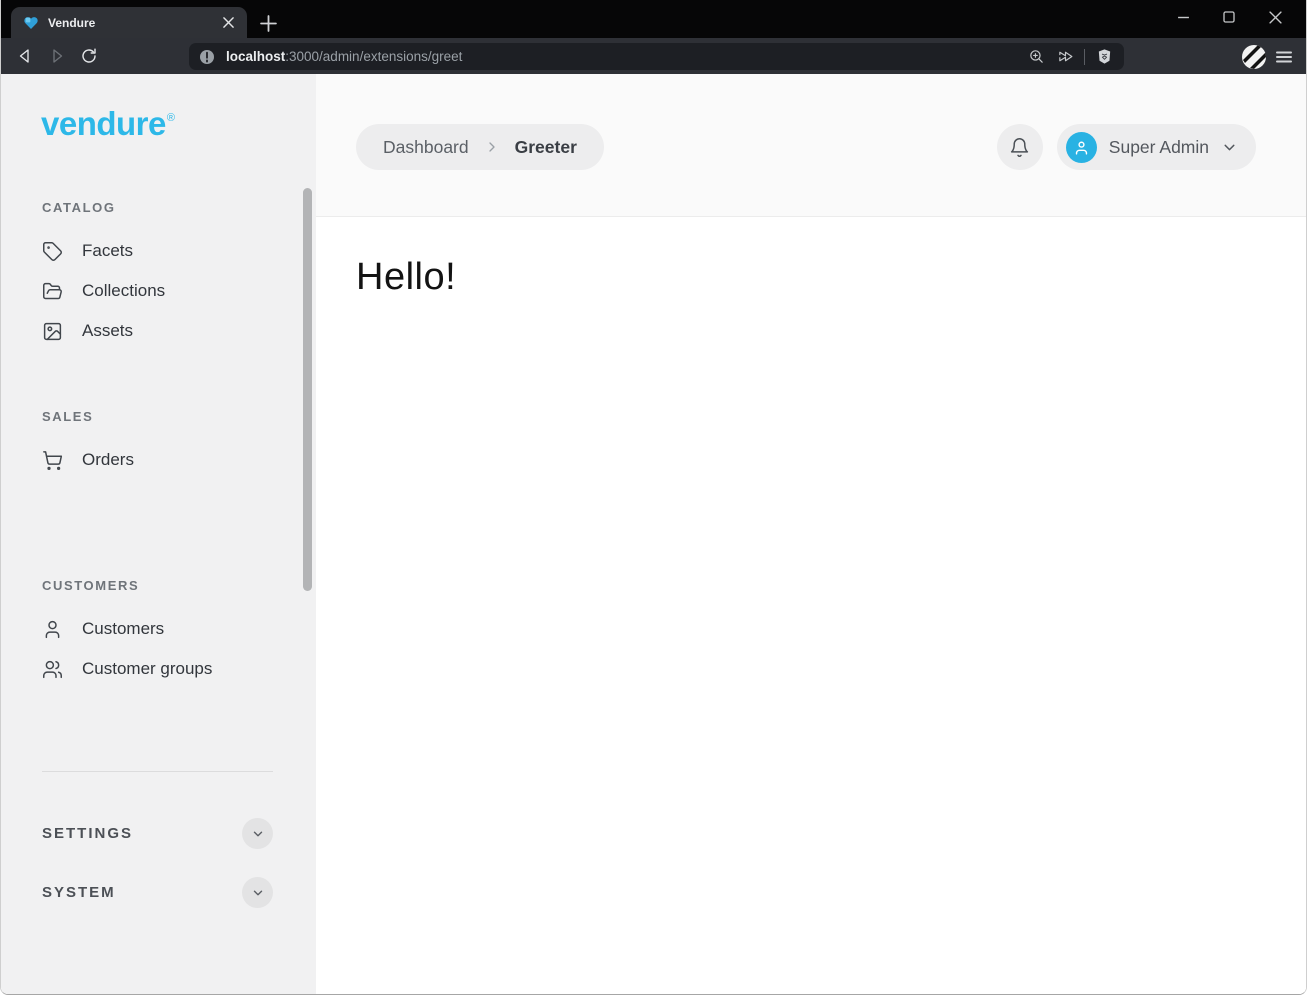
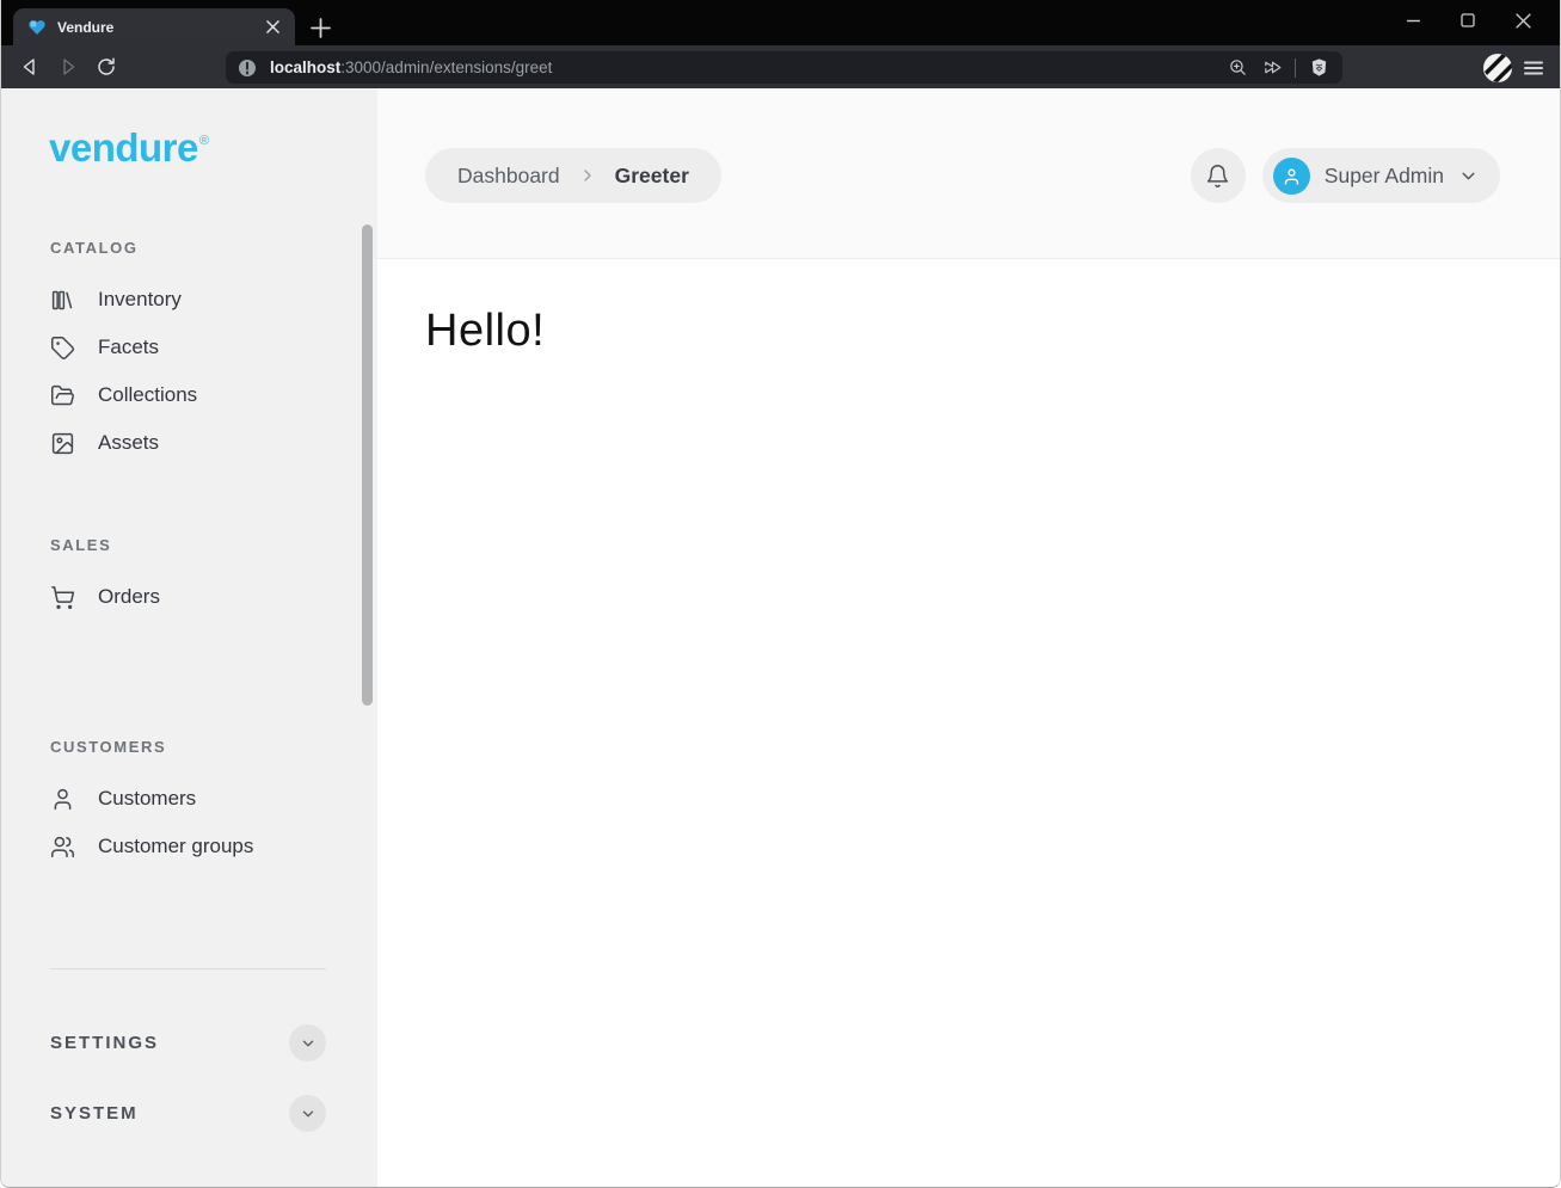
  Vendure
  localhost:3000/admin/extensions/greet
  vendure®
  CATALOG
+ Inventory
  Facets
  Collections
  Assets
  SALES
  Orders
  CUSTOMERS
  Customers
  Customer groups
  SETTINGS
  SYSTEM
  Dashboard
  Greeter
  Super Admin
  Hello!
